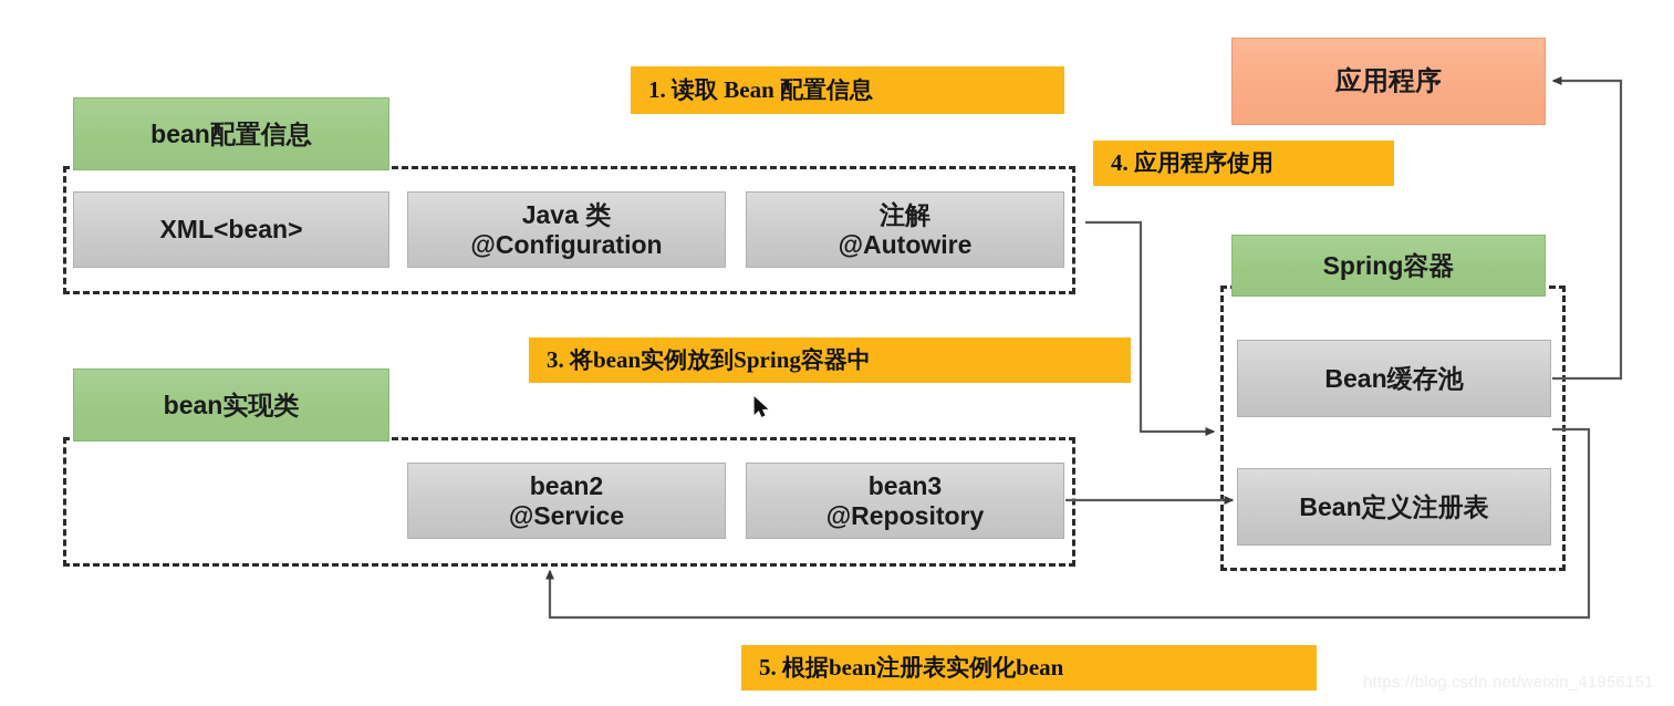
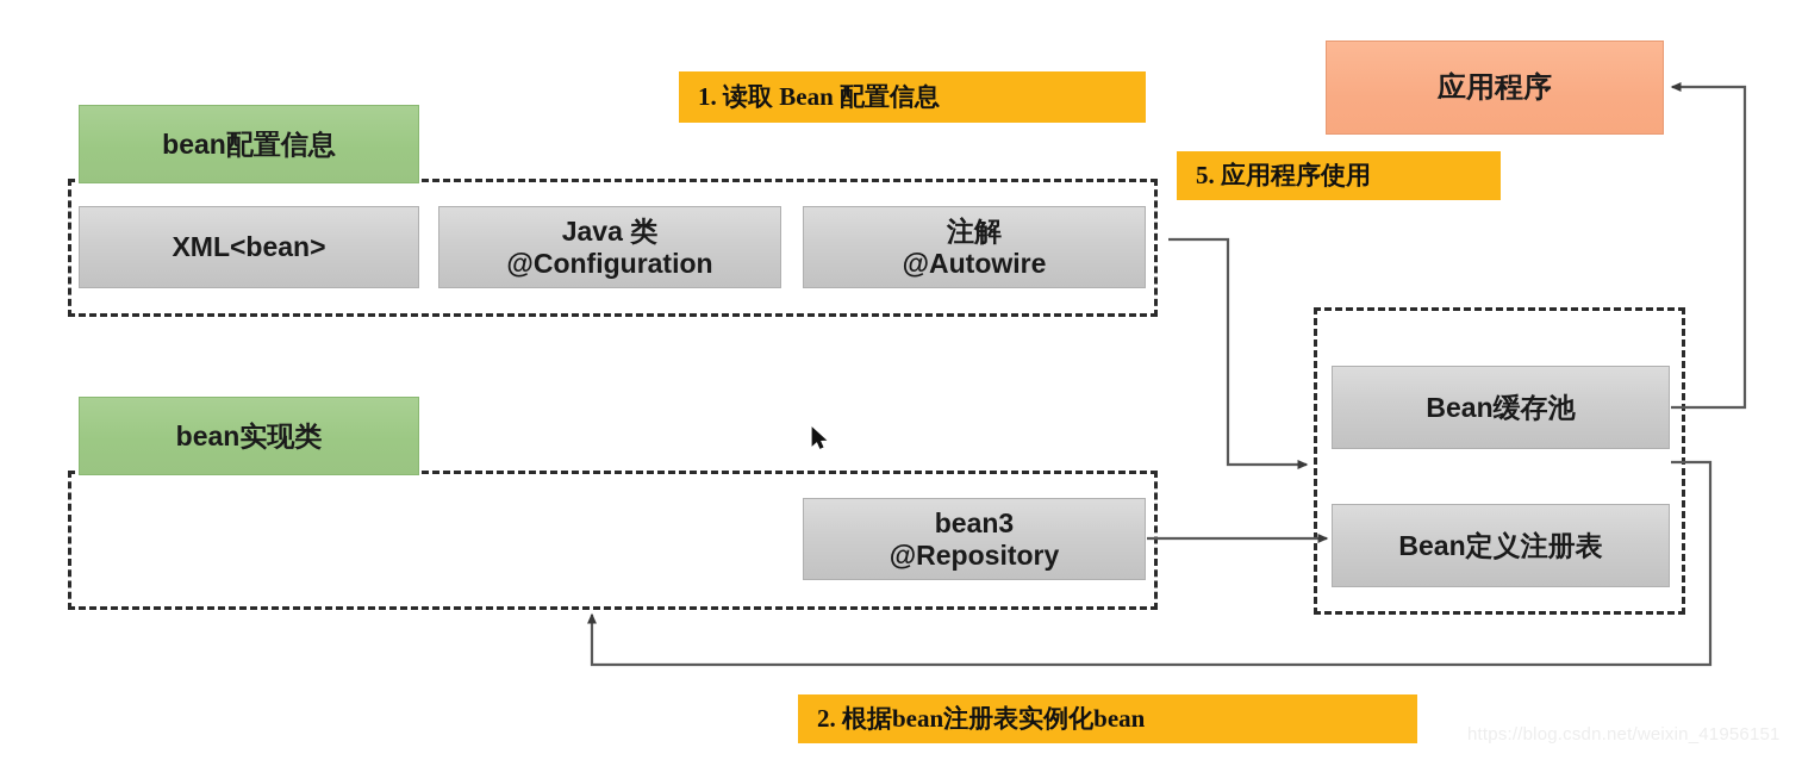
  bean配置信息
  bean实现类
- Spring容器
  应用程序
  XML<bean>
  Java 类
  @Configuration
  注解
  @Autowire
- bean2
- @Service
  bean3
  @Repository
  Bean缓存池
  Bean定义注册表
  1. 读取 Bean 配置信息
- 4. 应用程序使用
+ 5. 应用程序使用
- 3. 将bean实例放到Spring容器中
- 5. 根据bean注册表实例化bean
+ 2. 根据bean注册表实例化bean
